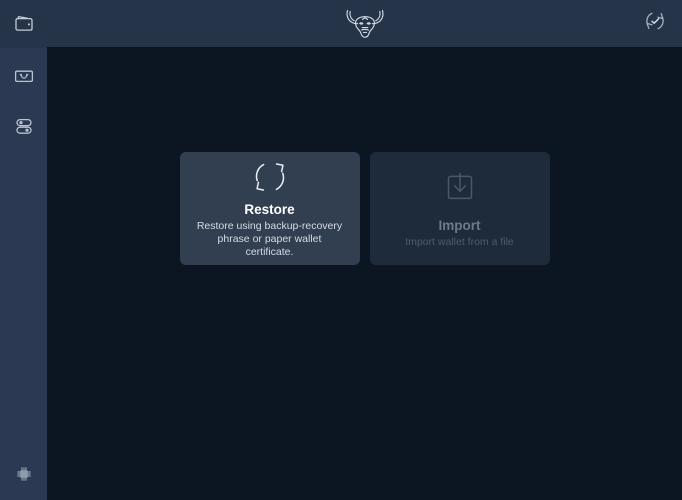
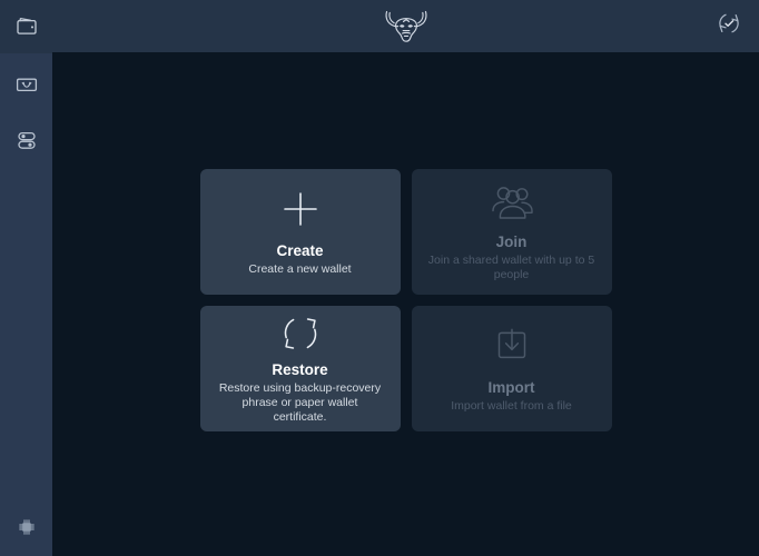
+ Create
+ Create a new wallet
+ Join
+ Join a shared wallet with up to 5 people
  Restore
  Restore using backup-recovery phrase or paper wallet certificate.
  Import
  Import wallet from a file
